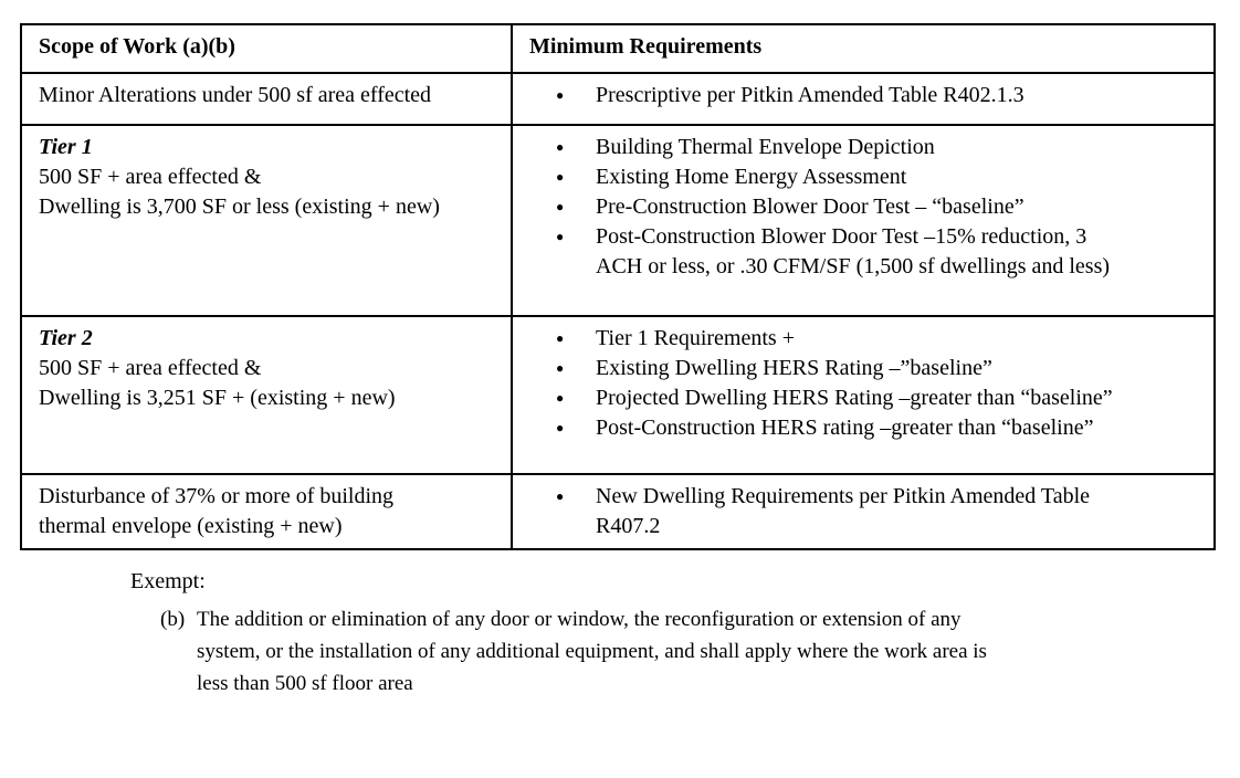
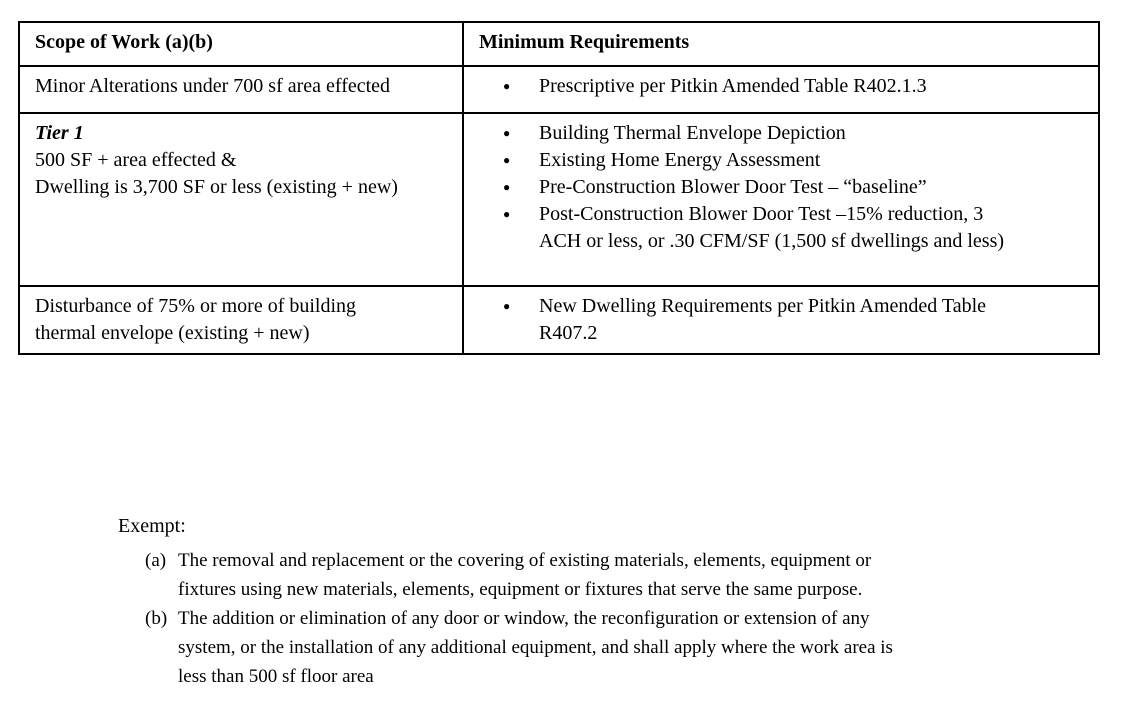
  Scope of Work (a)(b)	Minimum Requirements
- Minor Alterations under 500 sf area effected	● Prescriptive per Pitkin Amended Table R402.1.3
+ Minor Alterations under 700 sf area effected	● Prescriptive per Pitkin Amended Table R402.1.3
  Tier 1 500 SF + area effected & Dwelling is 3,700 SF or less (existing + new)	● Building Thermal Envelope Depiction ● Existing Home Energy Assessment ● Pre-Construction Blower Door Test – “baseline” ● Post-Construction Blower Door Test –15% reduction, 3 ACH or less, or .30 CFM/SF (1,500 sf dwellings and less)
- Tier 2 500 SF + area effected & Dwelling is 3,251 SF + (existing + new)	● Tier 1 Requirements + ● Existing Dwelling HERS Rating –”baseline” ● Projected Dwelling HERS Rating –greater than “baseline” ● Post-Construction HERS rating –greater than “baseline”
- Disturbance of 37% or more of building thermal envelope (existing + new)	● New Dwelling Requirements per Pitkin Amended Table R407.2
+ Disturbance of 75% or more of building thermal envelope (existing + new)	● New Dwelling Requirements per Pitkin Amended Table R407.2
  Exempt:
+ (a)
+ The removal and replacement or the covering of existing materials, elements, equipment or
+ fixtures using new materials, elements, equipment or fixtures that serve the same purpose.
  (b)
  The addition or elimination of any door or window, the reconfiguration or extension of any
  system, or the installation of any additional equipment, and shall apply where the work area is
  less than 500 sf floor area
